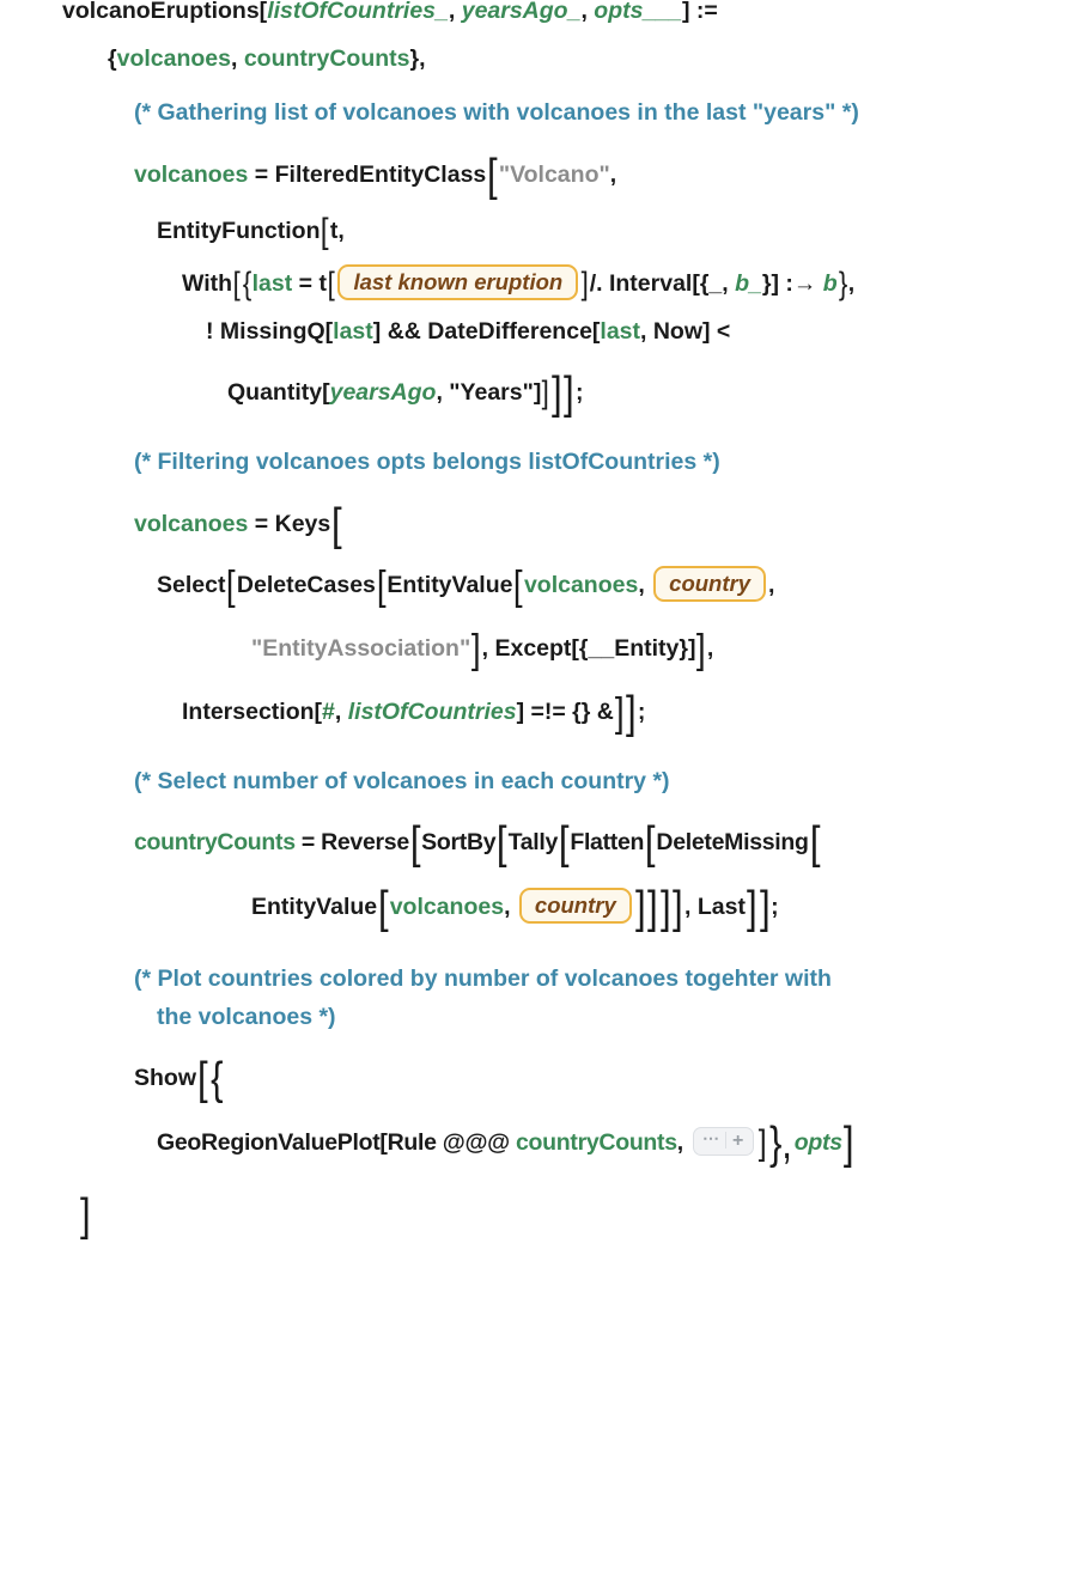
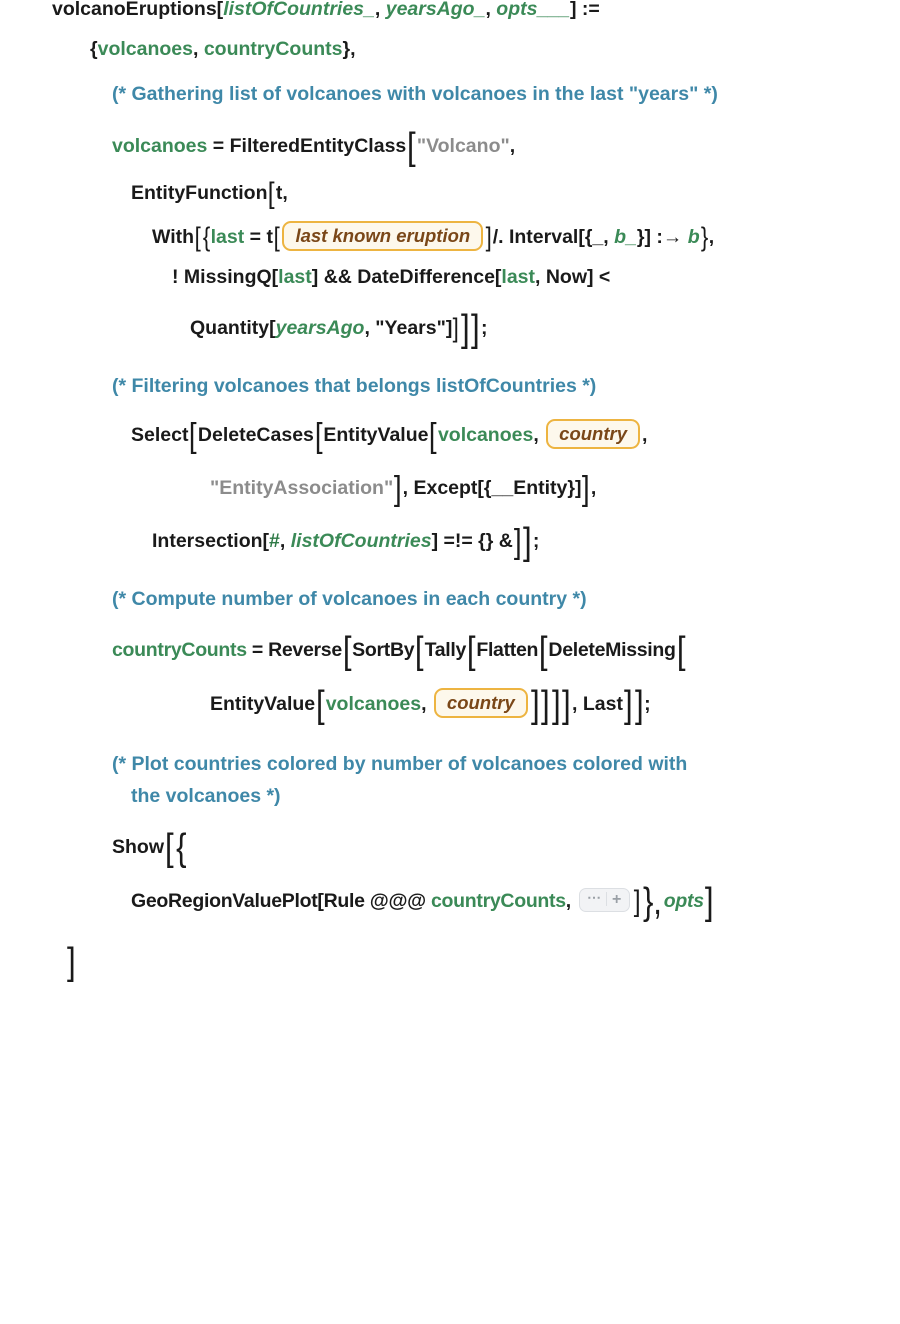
  volcanoEruptions[listOfCountries_, yearsAgo_, opts___] :=
  {volcanoes, countryCounts},
  (* Gathering list of volcanoes with volcanoes in the last "years" *)
  volcanoes = FilteredEntityClass["Volcano",
  EntityFunction[t,
  With[{last = t[ last known eruption ]/. Interval[{_, b_}] :→ b},
  ! MissingQ[last] && DateDifference[last, Now] <
  Quantity[yearsAgo, "Years"]]]];
- (* Filtering volcanoes opts belongs listOfCountries *)
+ (* Filtering volcanoes that belongs listOfCountries *)
- volcanoes = Keys[
  Select[DeleteCases[EntityValue[volcanoes, country ,
  "EntityAssociation"], Except[{__Entity}]],
  Intersection[#, listOfCountries] =!= {} &]];
- (* Select number of volcanoes in each country *)
+ (* Compute number of volcanoes in each country *)
  countryCounts = Reverse[SortBy[Tally[Flatten[DeleteMissing[
  EntityValue[volcanoes, country ]]]], Last]];
- (* Plot countries colored by number of volcanoes togehter with
+ (* Plot countries colored by number of volcanoes colored with
  the volcanoes *)
  Show[{
  GeoRegionValuePlot[Rule @@@ countryCounts, ⋯ + ]}, opts]
  ]
